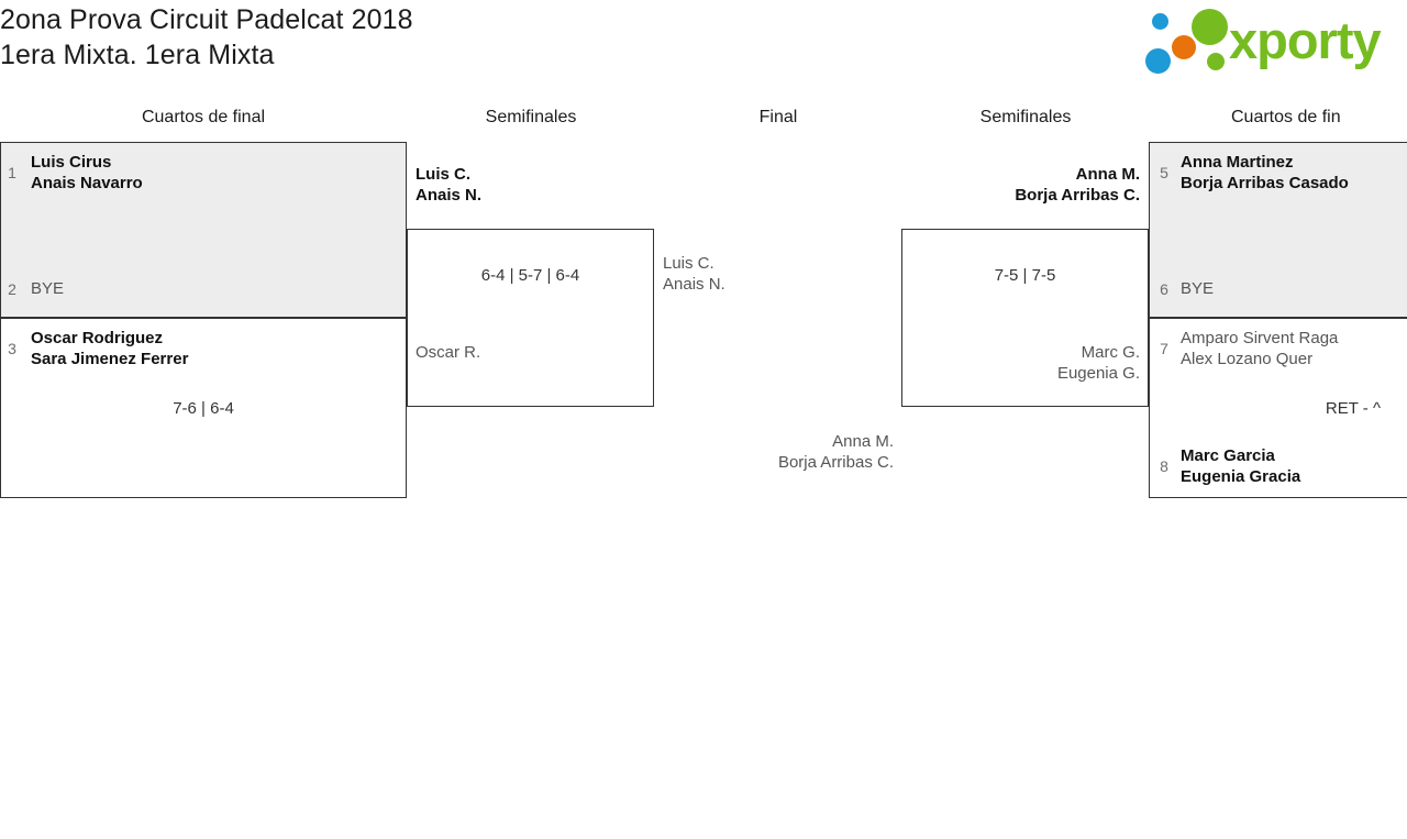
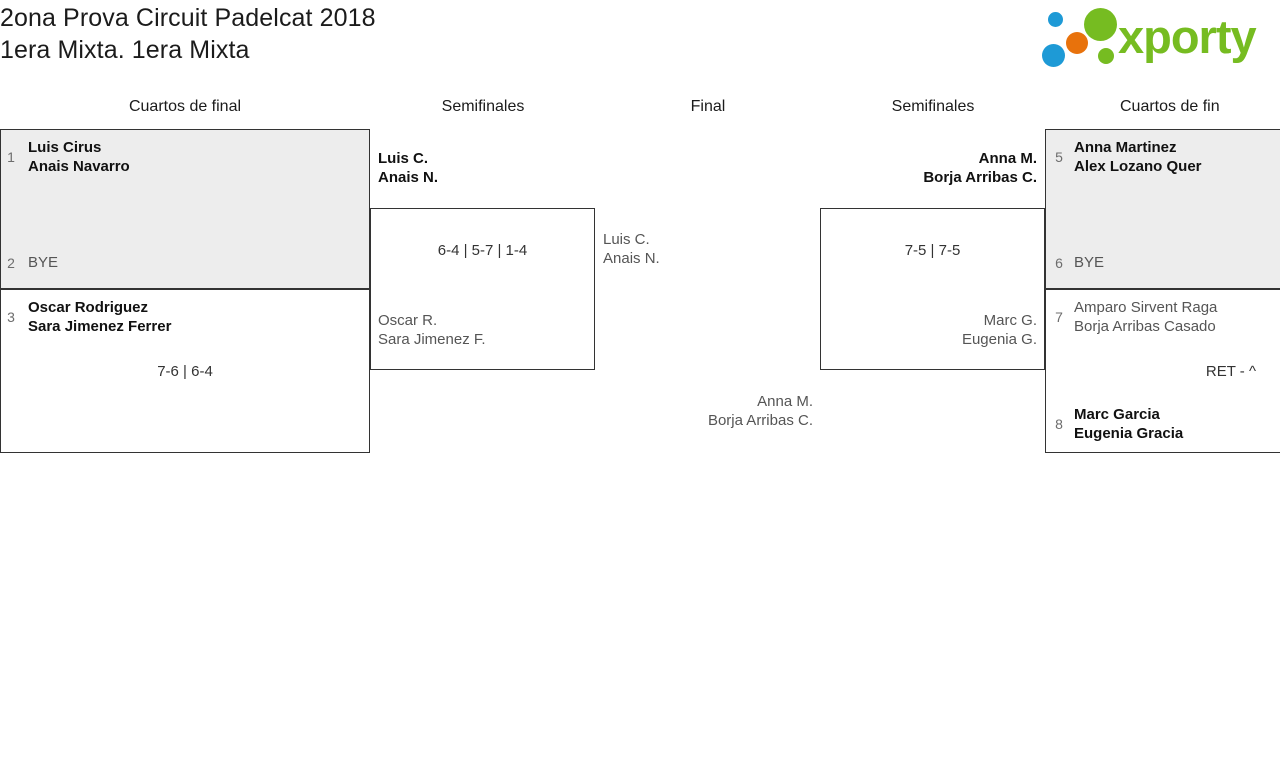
  2ona Prova Circuit Padelcat 2018
  1era Mixta. 1era Mixta
  xporty
  Cuartos de final
  Semifinales
  Final
  Semifinales
  Cuartos de fin
  1
  Luis Cirus
  Anais Navarro
  2
  BYE
  3
  Oscar Rodriguez
  Sara Jimenez Ferrer
  7-6 | 6-4
  Luis C.
  Anais N.
- 6-4 | 5-7 | 6-4
+ 6-4 | 5-7 | 1-4
  Oscar R.
+ Sara Jimenez F.
  Luis C.
  Anais N.
  Anna M.
  Borja Arribas C.
  Anna M.
  Borja Arribas C.
  7-5 | 7-5
  Marc G.
  Eugenia G.
  5
  Anna Martinez
- Borja Arribas Casado
+ Alex Lozano Quer
  6
  BYE
  7
  Amparo Sirvent Raga
- Alex Lozano Quer
+ Borja Arribas Casado
  RET - ^
  8
  Marc Garcia
  Eugenia Gracia
